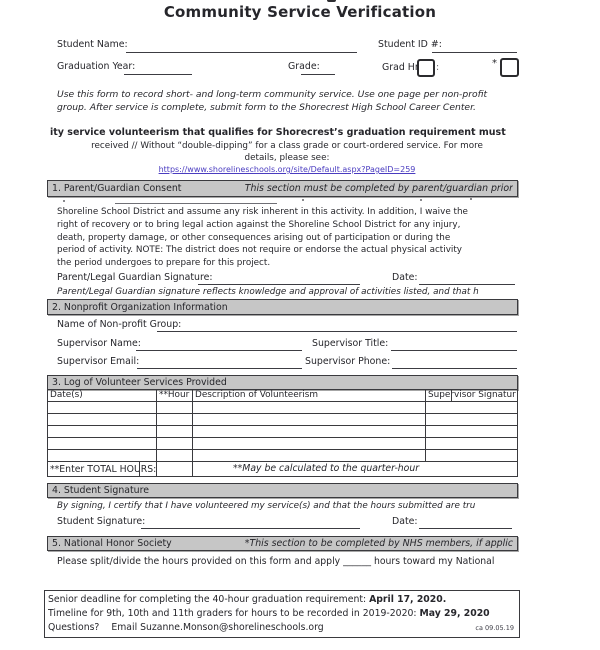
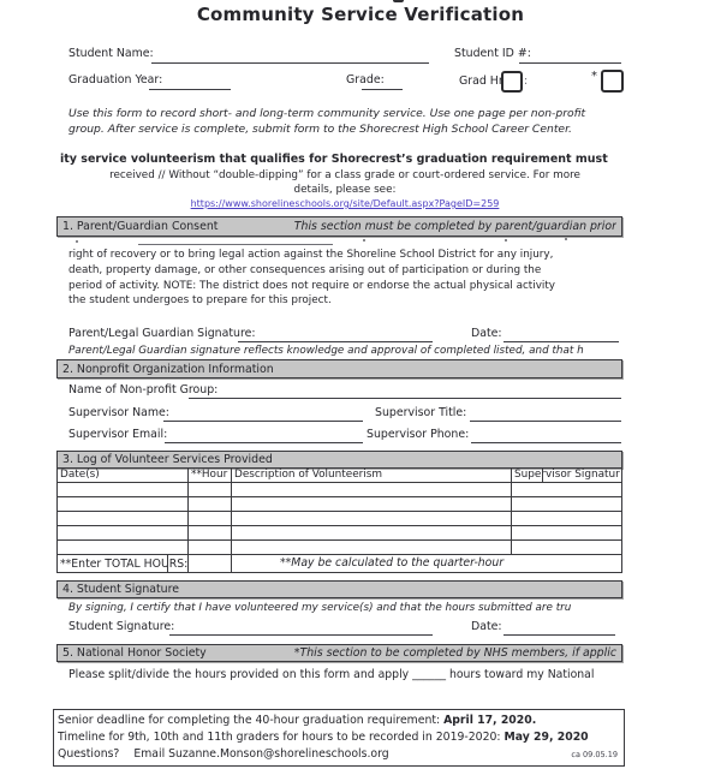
  Community Service Verification
  Student Name:
  Student ID #:
  Graduation Year:
  Grade:
  Grad H
  :
  *
  Use this form to record short- and long-term community service. Use one page per non-profit
  group. After service is complete, submit form to the Shorecrest High School Career Center.
  ity service volunteerism that qualifies for Shorecrest’s graduation requirement must
  received // Without “double-dipping” for a class grade or court-ordered service. For more
  details, please see:
  https://www.shorelineschools.org/site/Default.aspx?PageID=259
  1. Parent/Guardian Consent
  This section must be completed by parent/guardian prior
- Shoreline School District and assume any risk inherent in this activity. In addition, I waive the
  right of recovery or to bring legal action against the Shoreline School District for any injury,
  death, property damage, or other consequences arising out of participation or during the
  period of activity. NOTE: The district does not require or endorse the actual physical activity
- the period undergoes to prepare for this project.
+ the student undergoes to prepare for this project.
  Parent/Legal Guardian Signature:
  Date:
- Parent/Legal Guardian signature reflects knowledge and approval of activities listed, and that h
+ Parent/Legal Guardian signature reflects knowledge and approval of completed listed, and that h
  2. Nonprofit Organization Information
  Name of Non-profit Group:
  Supervisor Name:
  Supervisor Title:
  Supervisor Email:
  Supervisor Phone:
  3. Log of Volunteer Services Provided
  Date(s)
  **Hour
  Description of Volunteerism
  Supervisor Signatur
  **Enter TOTAL HOURS:
  **May be calculated to the quarter-hour
  4. Student Signature
  By signing, I certify that I have volunteered my service(s) and that the hours submitted are tru
  Student Signature:
  Date:
  5. National Honor Society
  *This section to be completed by NHS members, if applic
  Please split/divide the hours provided on this form and apply ______ hours toward my National
  Senior deadline for completing the 40-hour graduation requirement: April 17, 2020.
  Timeline for 9th, 10th and 11th graders for hours to be recorded in 2019-2020: May 29, 2020
  Questions?
  Email Suzanne.Monson@shorelineschools.org
  ca 09.05.19
